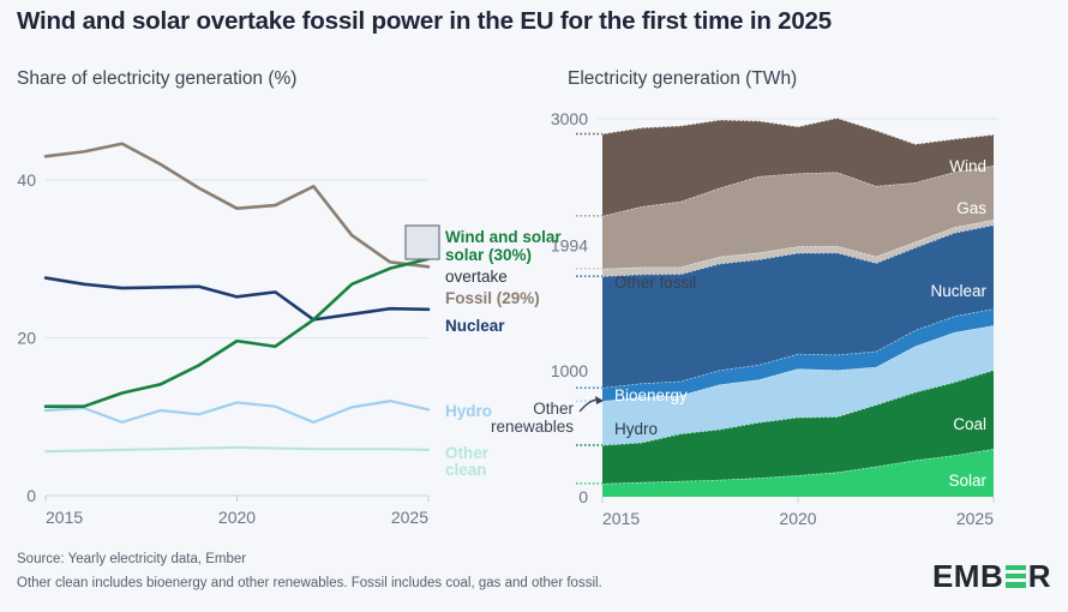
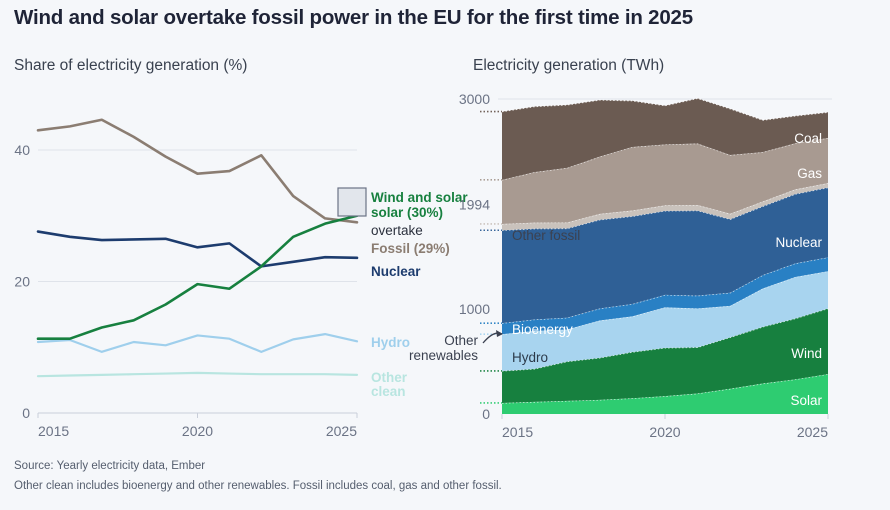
  Wind and solar overtake fossil power in the EU for the first time in 2025
  Share of electricity generation (%)
  Electricity generation (TWh)
  0
  20
  40
  2015
  2020
  2025
  Wind and solar
  solar (30%)
  overtake
  Fossil (29%)
  Nuclear
  Hydro
  Other
  clean
  0
  1000
  1994
  3000
  2015
  2020
  2025
- Wind
+ Coal
  Gas
  Other fossil
  Nuclear
  Bioenergy
  Hydro
- Coal
+ Wind
  Solar
  Other
  renewables
  Source: Yearly electricity data, Ember
  Other clean includes bioenergy and other renewables. Fossil includes coal, gas and other fossil.
- EMB
- R
